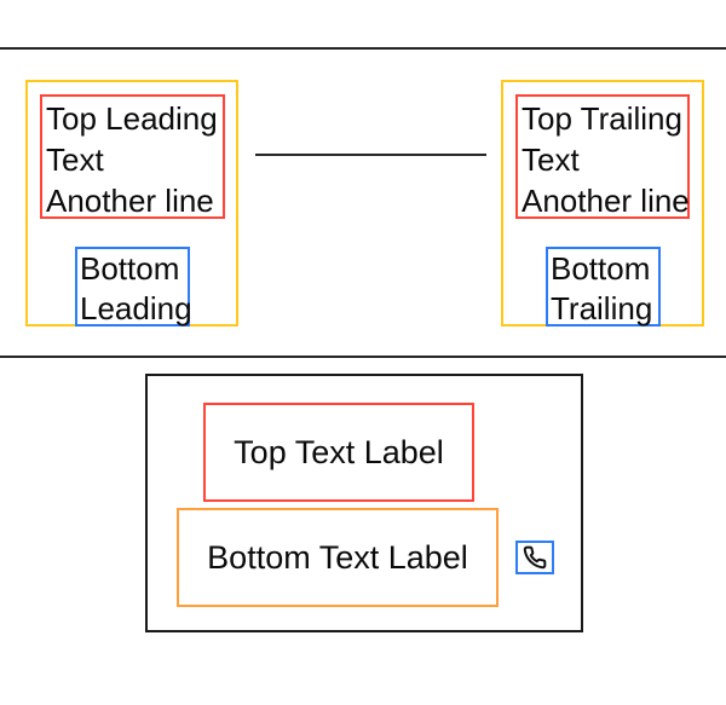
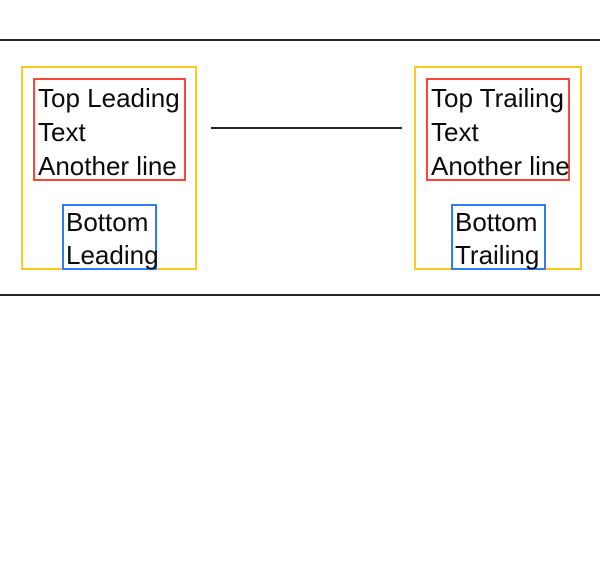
  Top Leading
  Text
  Another line
  Bottom
  Leading
  Top Trailing
  Text
  Another line
  Bottom
  Trailing
- Top Text Label
- Bottom Text Label
